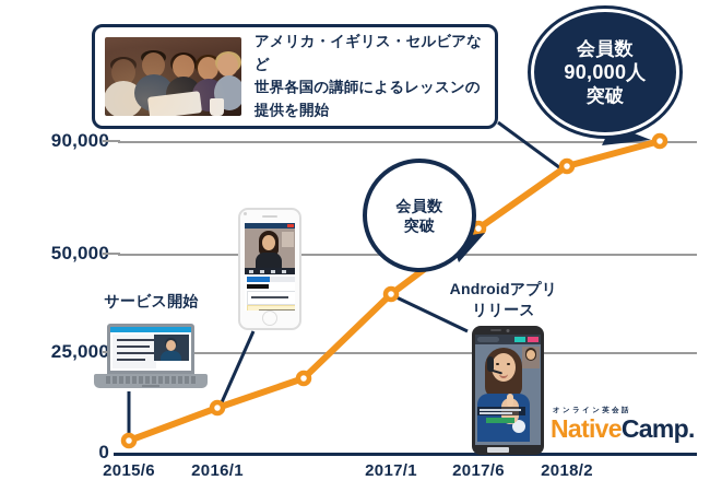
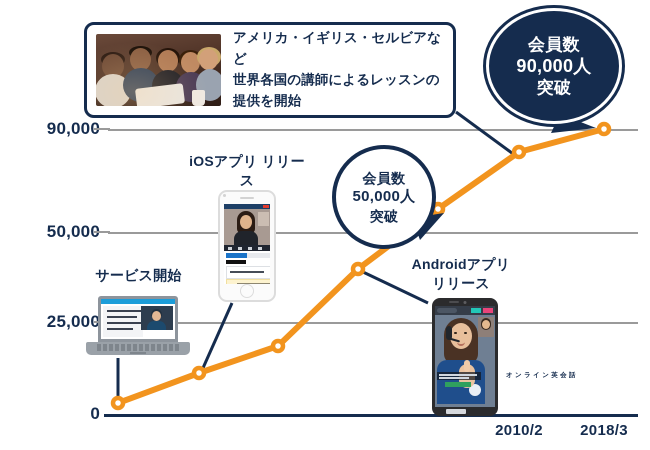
  90,00
  50,00
  25,00
  0
- 2015/6
- 2016/1
- 2017/1
- 2017/6
- 2018/2
+ 2010/2
+ 2018/3
  サービス開始
+ iOSアプリ リリース
  Androidアプリ
  リリース
  会員数
  90,000人
  突破
  会員数
+ 50,000人
  突破
  アメリカ・イギリス・セルビアなど
  世界各国の講師によるレッスンの
  提供を開始
- NativeCamp.
